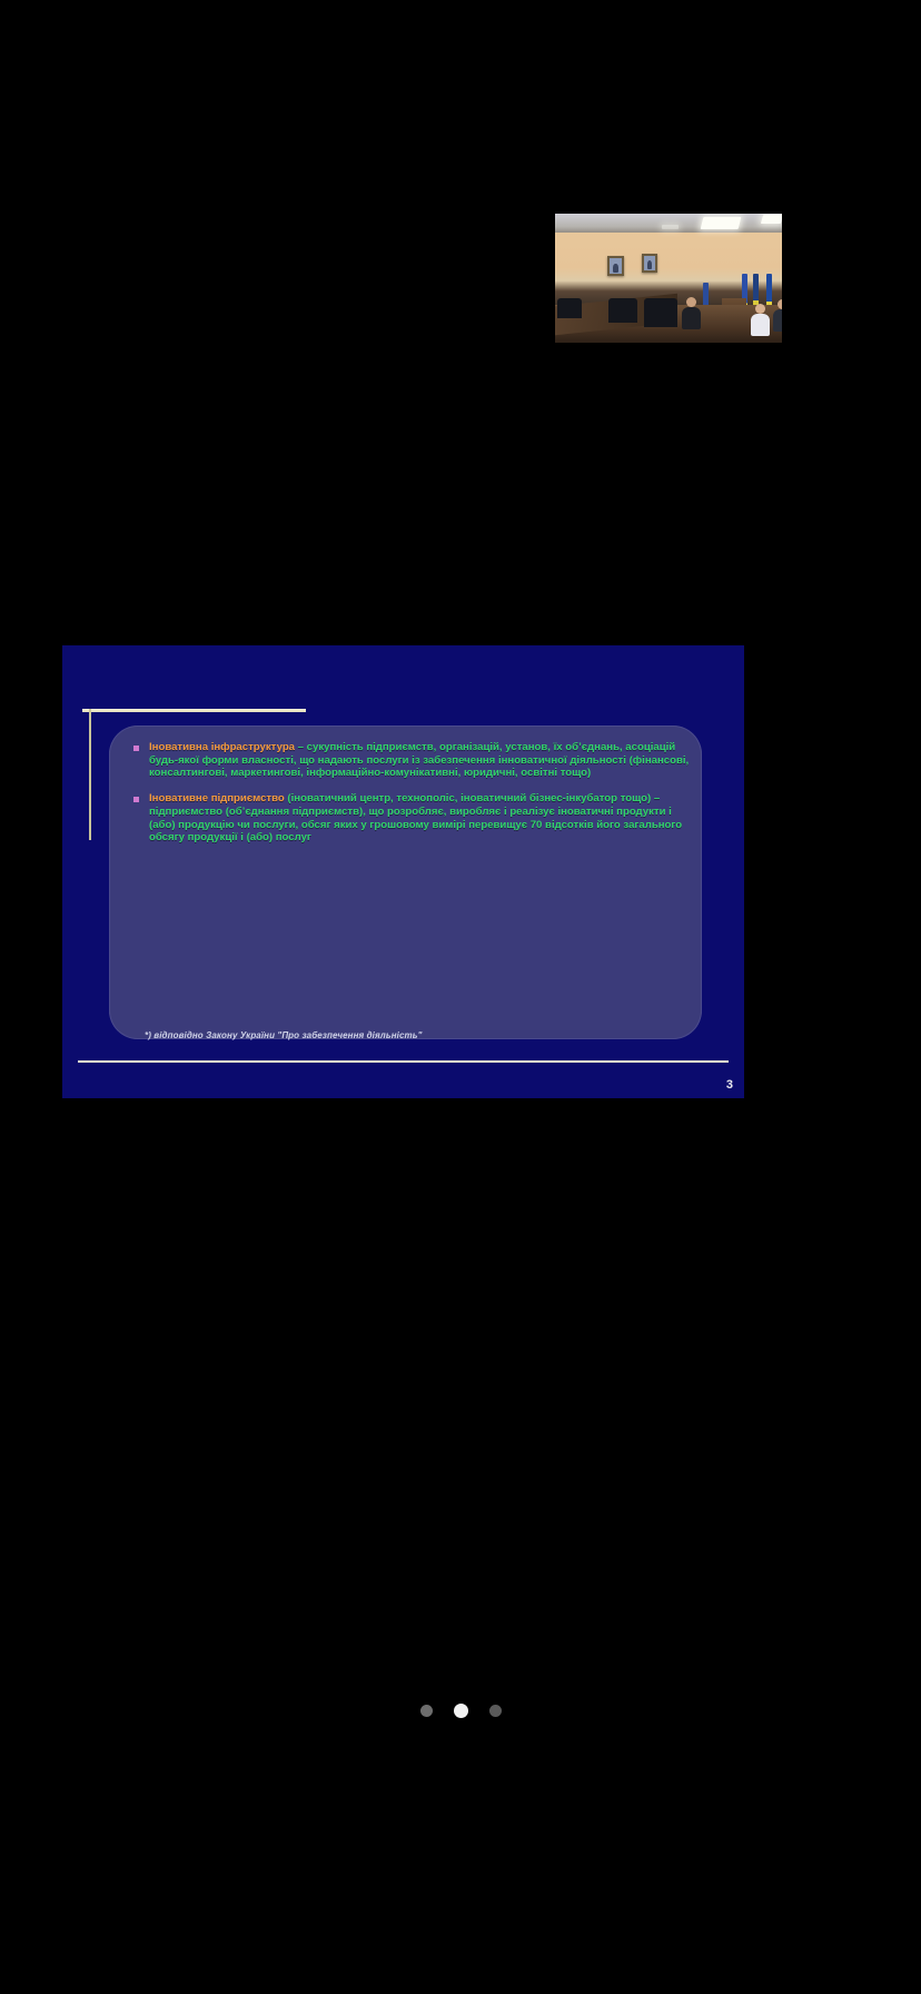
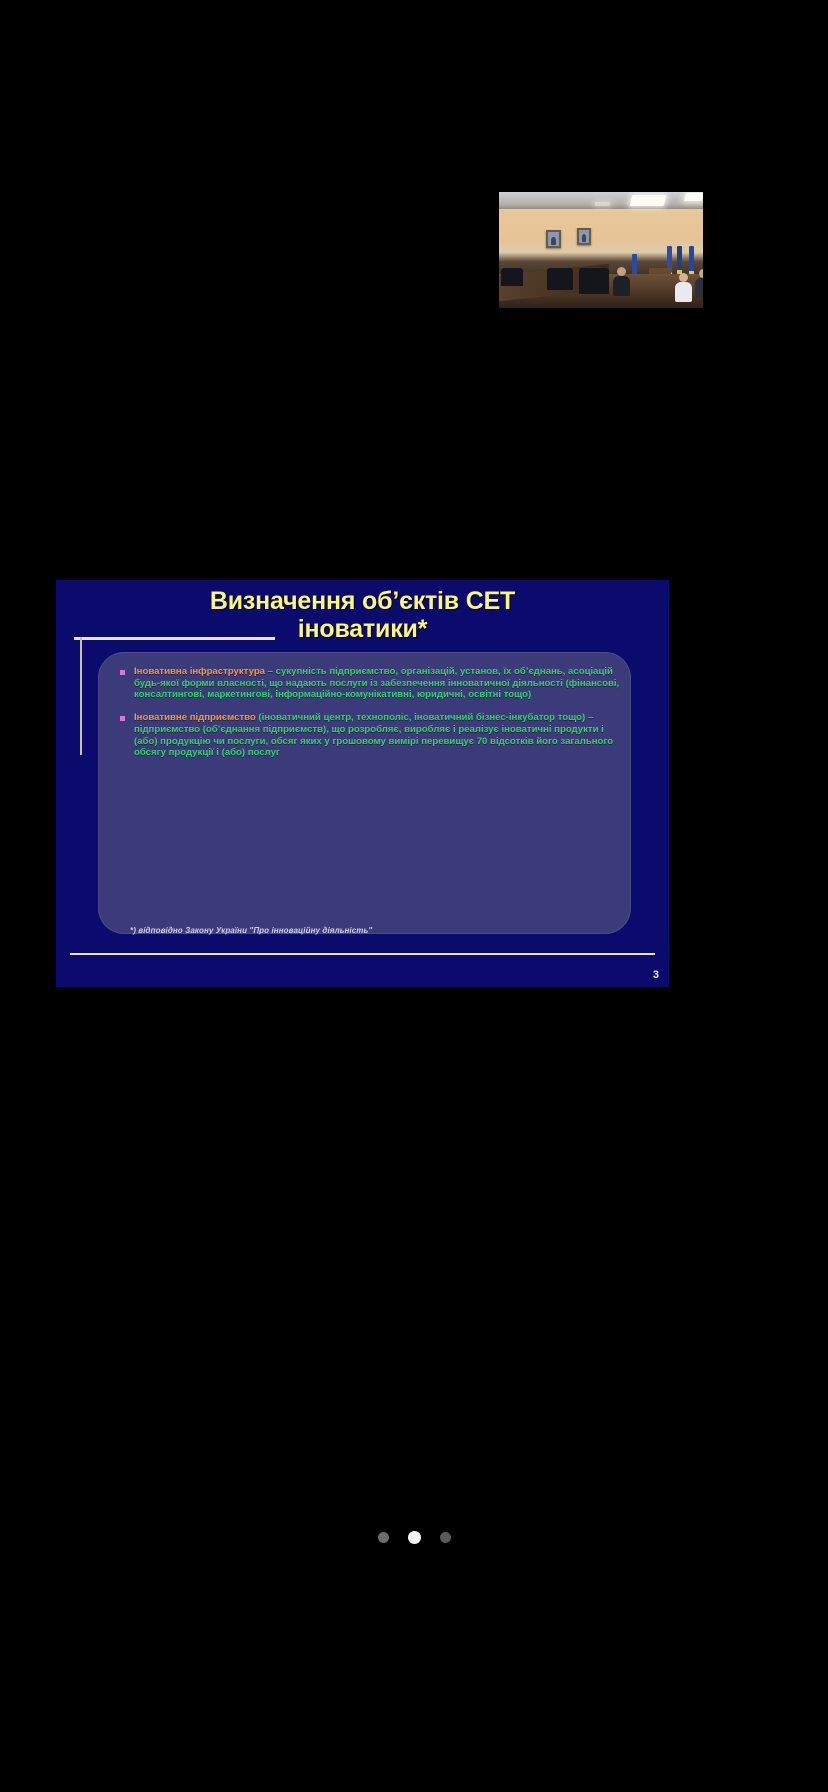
+ Визначення об’єктів СЕТ
+ іноватики*
- Іновативна інфраструктура – сукупність підприємств, організацій, установ, їх об’єднань, асоціацій будь-якої форми власності, що надають послуги із забезпечення інноватичної діяльності (фінансові, консалтингові, маркетингові, інформаційно-комунікативні, юридичні, освітні тощо)
+ Іновативна інфраструктура – сукупність підприємство, організацій, установ, їх об’єднань, асоціацій будь-якої форми власності, що надають послуги із забезпечення інноватичної діяльності (фінансові, консалтингові, маркетингові, інформаційно-комунікативні, юридичні, освітні тощо)
  Іновативне підприємство (іноватичний центр, технополіс, іноватичний бізнес-інкубатор тощо) – підприємство (об’єднання підприємств), що розробляє, виробляє і реалізує іноватичні продукти і (або) продукцію чи послуги, обсяг яких у грошовому вимірі перевищує 70 відсотків його загального обсягу продукції і (або) послуг
- *) відповідно Закону України "Про забезпечення діяльність"
+ *) відповідно Закону України "Про інноваційну діяльність"
  3
